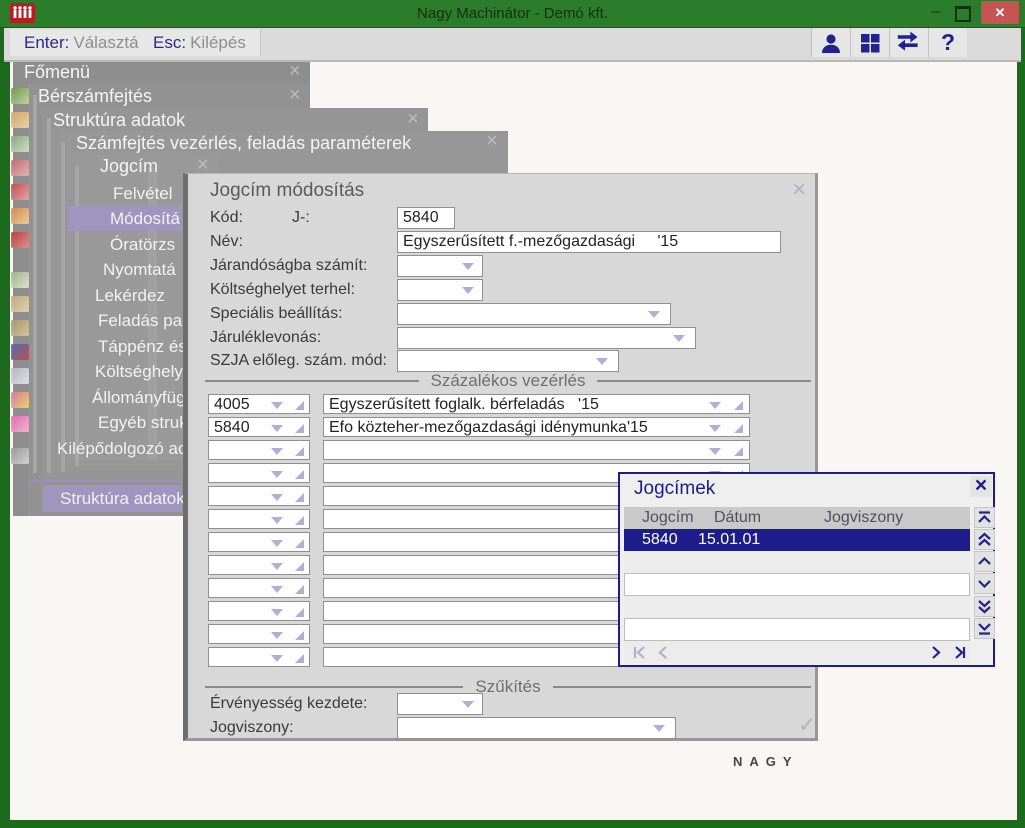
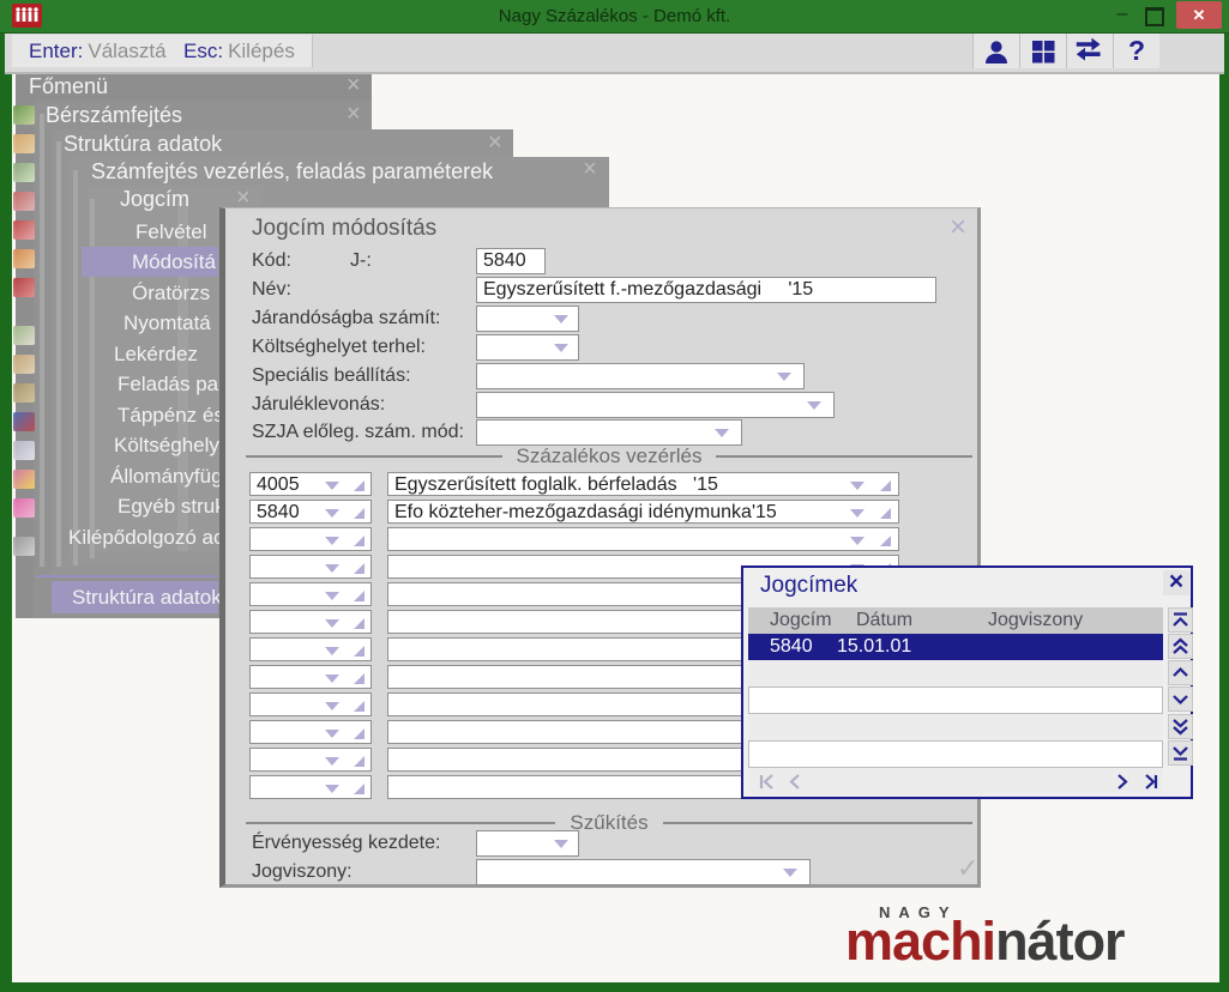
- Nagy Machinátor - Demó kft.
+ Nagy Százalékos - Demó kft.
  –
  ✕
  Enter:
  Választá
  Esc:
  Kilépés
  ?
  Főmenü
  Bérszámfejtés
  Struktúra adatok
  Számfejtés vezérlés, feladás paraméterek
  Jogcím
  ×
  ×
  ×
  ×
  ×
  Felvétel
  Módosítá
  Óratörzs
  Nyomtatá
  Lekérdez
  Feladás pa
  Táppénz é
  Költséghely
  Állományfüg
  Egyéb stru
  Kilépődolgozó a
  Struktúra adatok
  Jogcím módosítás
  ×
  Kód:
  J-:
  5840
  Név:
  Egyszerűsített f.-mezőgazdasági '15
  Járandóságba számít:
  Költséghelyet terhel:
  Speciális beállítás:
  Járuléklevonás:
  SZJA előleg. szám. mód:
  Százalékos vezérlés
  4005
  Egyszerűsített foglalk. bérfeladás '15
  5840
  Efo közteher-mezőgazdasági idénymunka'15
  Szűkítés
  Érvényesség kezdete:
  Jogviszony:
  ✓
  Jogcímek
  ×
  Jogcím
  Dátum
  Jogviszony
  5840
  15.01.01
  NAGY
+ machinátor
